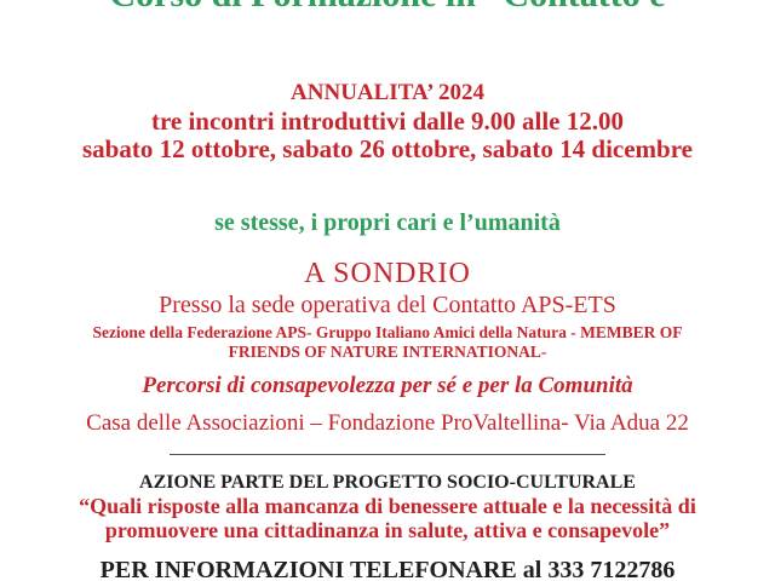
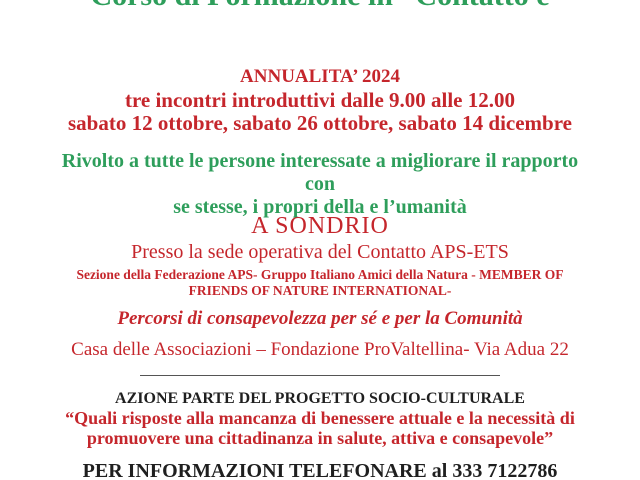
  ANNUALITA’ 2024
  tre incontri introduttivi dalle 9.00 alle 12.00
  sabato 12 ottobre, sabato 26 ottobre, sabato 14 dicembre
+ Rivolto a tutte le persone interessate a migliorare il rapporto con
- se stesse, i propri cari e l’umanità
+ se stesse, i propri della e l’umanità
  A SONDRIO
  Presso la sede operativa del Contatto APS-ETS
  Sezione della Federazione APS- Gruppo Italiano Amici della Natura - MEMBER OF
  FRIENDS OF NATURE INTERNATIONAL-
  Percorsi di consapevolezza per sé e per la Comunità
  Casa delle Associazioni – Fondazione ProValtellina- Via Adua 22
  AZIONE PARTE DEL PROGETTO SOCIO-CULTURALE
  “Quali risposte alla mancanza di benessere attuale e la necessità di
  promuovere una cittadinanza in salute, attiva e consapevole”
  PER INFORMAZIONI TELEFONARE al 333 7122786
